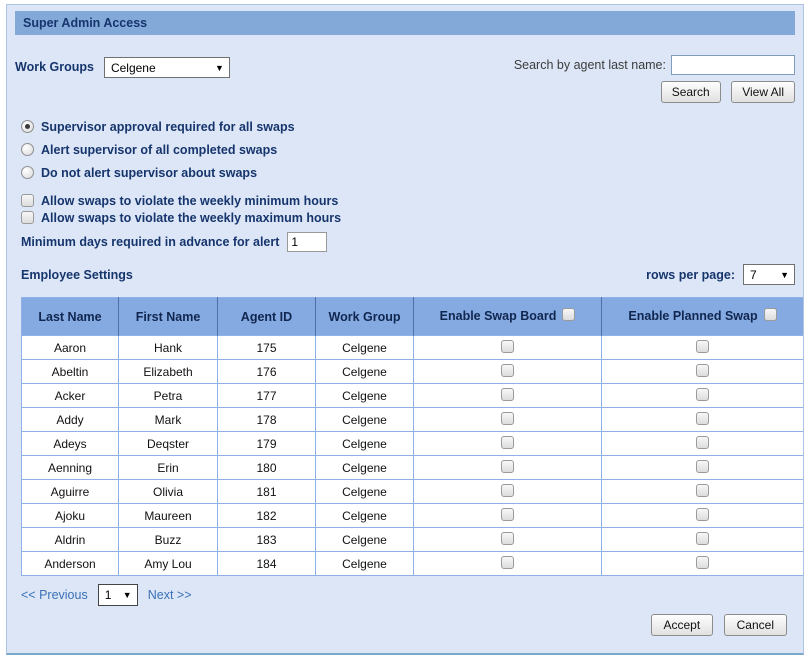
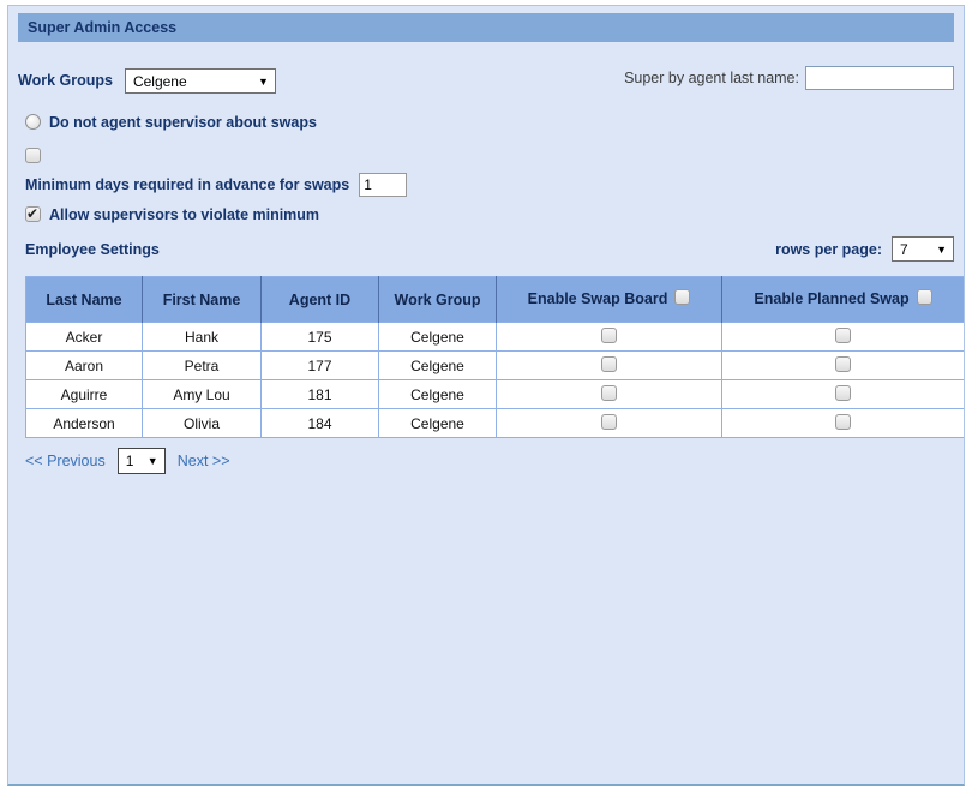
  Super Admin Access
  Work Groups
  Celgene
  ▼
- Search by agent last name:
+ Super by agent last name:
- Search View All
- Supervisor approval required for all swaps
- Alert supervisor of all completed swaps
- Do not alert supervisor about swaps
+ Do not agent supervisor about swaps
- Allow swaps to violate the weekly minimum hours
- Allow swaps to violate the weekly maximum hours
- Minimum days required in advance for alert
+ Minimum days required in advance for swaps
  1
+ Allow supervisors to violate minimum
  Employee Settings
  rows per page:
  7
  ▼
  Last Name	First Name	Agent ID	Work Group	Enable Swap Board	Enable Planned Swap
- Aaron	Hank	175	Celgene
+ Acker	Hank	175	Celgene
- Abeltin	Elizabeth	176	Celgene
- Acker	Petra	177	Celgene
+ Aaron	Petra	177	Celgene
- Addy	Mark	178	Celgene
- Adeys	Deqster	179	Celgene
- Aenning	Erin	180	Celgene
- Aguirre	Olivia	181	Celgene
+ Aguirre	Amy Lou	181	Celgene
- Ajoku	Maureen	182	Celgene
- Aldrin	Buzz	183	Celgene
- Anderson	Amy Lou	184	Celgene
+ Anderson	Olivia	184	Celgene
  << Previous
  1
  ▼
  Next >>
- Accept Cancel
